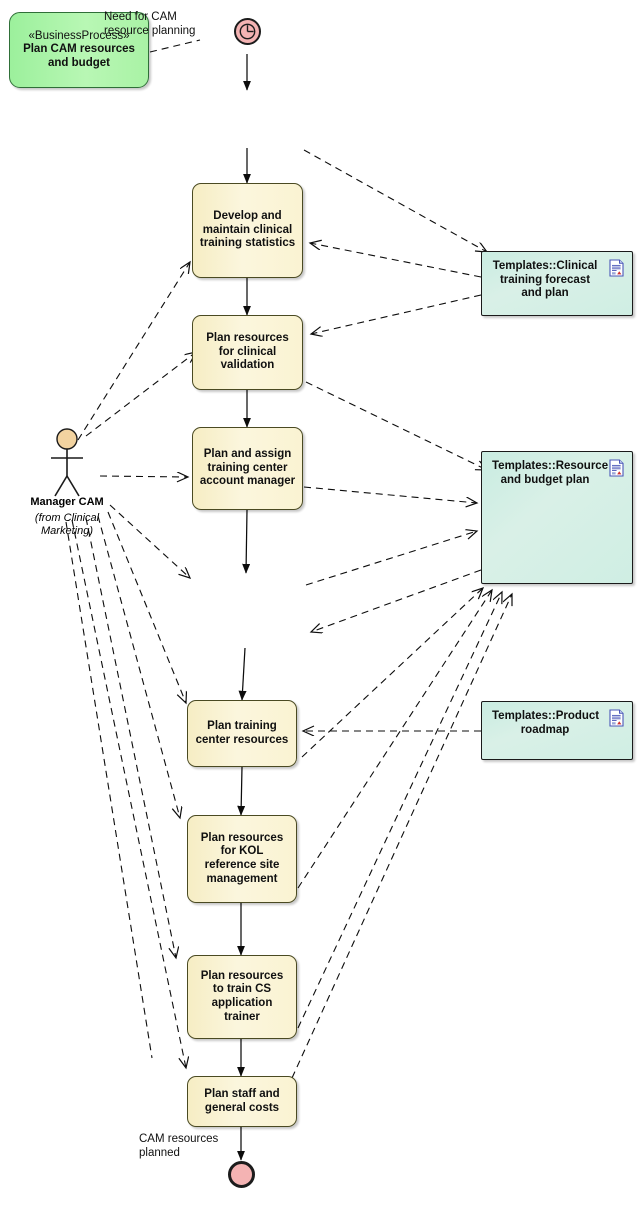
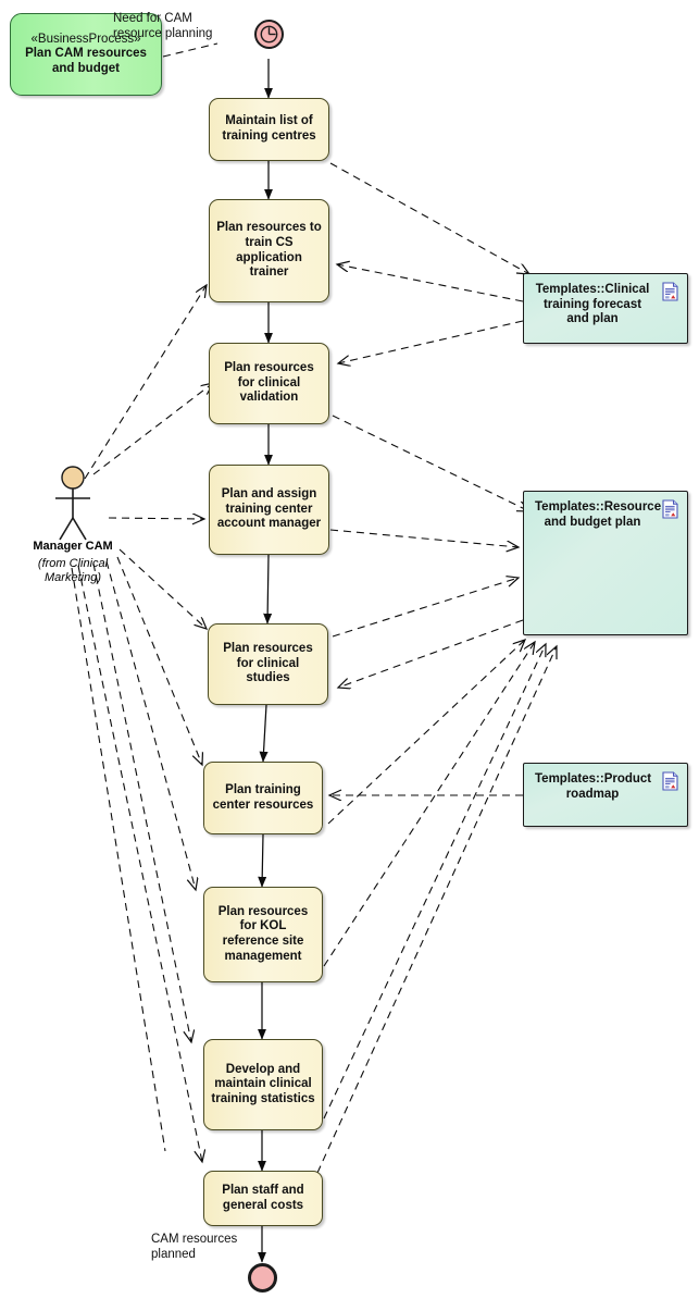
  «BusinessProcess»
  Plan CAM resources and budget
  Need for CAM resource planning
+ Maintain list of training centres
- Develop and maintain clinical training statistics
+ Plan resources to train CS application trainer
  Plan resources for clinical validation
  Plan and assign training center account manager
+ Plan resources for clinical studies
  Plan training center resources
  Plan resources for KOL reference site management
- Plan resources to train CS application trainer
+ Develop and maintain clinical training statistics
  Plan staff and general costs
  Templates::Clinical training forecast and plan
  Templates::Resource and budget plan
  Templates::Product roadmap
  Manager CAM
  (from Clinical Marketing)
  CAM resources planned
